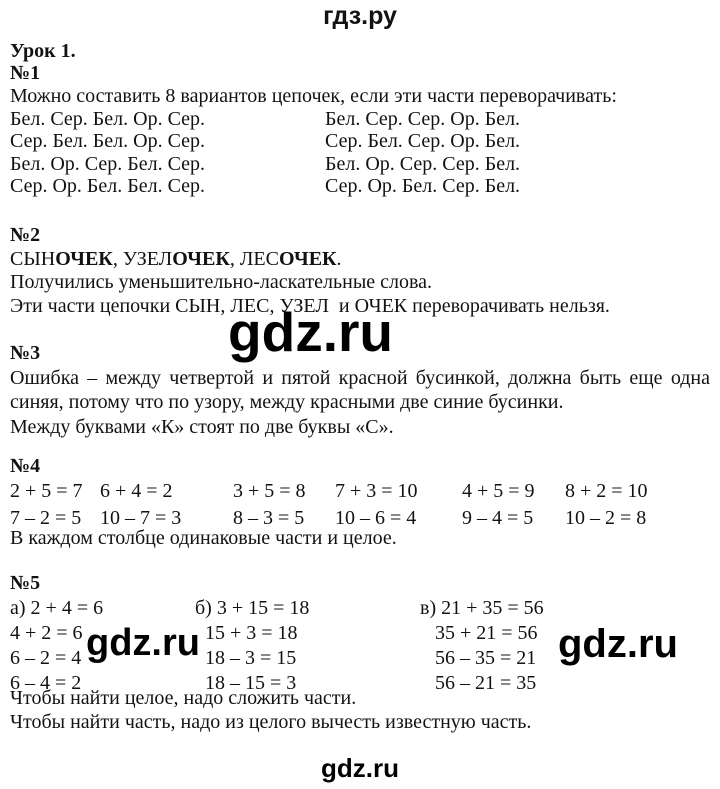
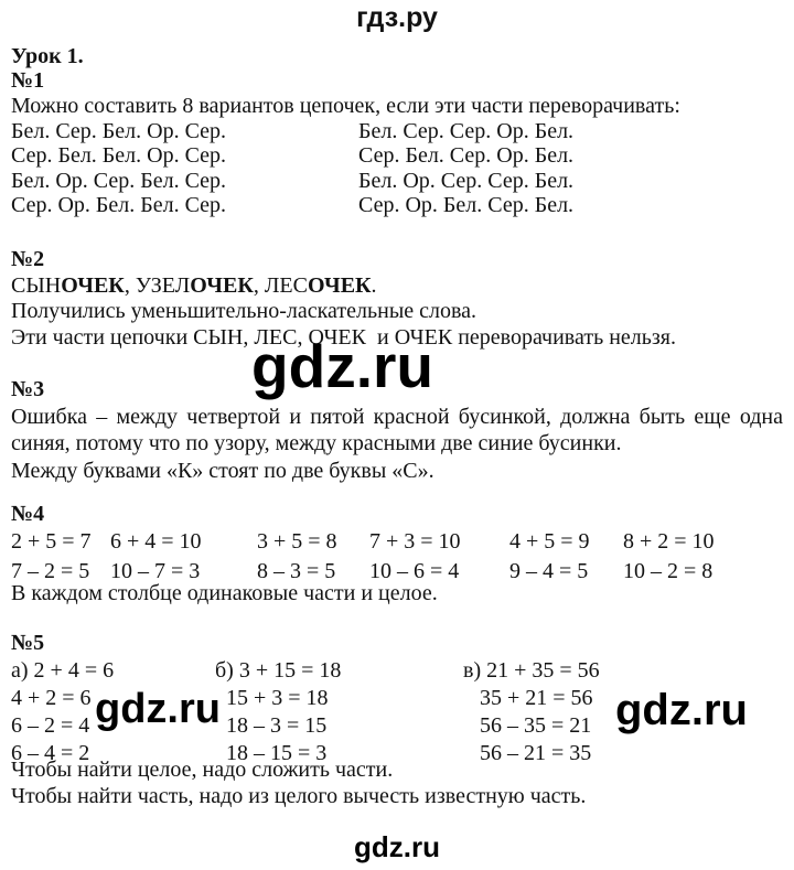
  гдз.ру
  Урок 1.
  №1
  Можно составить 8 вариантов цепочек, если эти части переворачивать:
  Бел. Сер. Бел. Ор. Сер.
  Бел. Сер. Сер. Ор. Бел.
  Сер. Бел. Бел. Ор. Сер.
  Сер. Бел. Сер. Ор. Бел.
  Бел. Ор. Сер. Бел. Сер.
  Бел. Ор. Сер. Сер. Бел.
  Сер. Ор. Бел. Бел. Сер.
  Сер. Ор. Бел. Сер. Бел.
  №2
  СЫНОЧЕК, УЗЕЛОЧЕК, ЛЕСОЧЕК.
  Получились уменьшительно-ласкательные слова.
- Эти части цепочки СЫН, ЛЕС, УЗЕЛ и ОЧЕК переворачивать нельзя.
+ Эти части цепочки СЫН, ЛЕС, ОЧЕК и ОЧЕК переворачивать нельзя.
  gdz.ru
  №3
  Ошибка – между четвертой и пятой красной бусинкой, должна быть еще одна
  синяя, потому что по узору, между красными две синие бусинки.
  Между буквами «К» стоят по две буквы «С».
  №4
  2 + 5 = 7
- 6 + 4 = 2
+ 6 + 4 = 10
  3 + 5 = 8
  7 + 3 = 10
  4 + 5 = 9
  8 + 2 = 10
  7 – 2 = 5
  10 – 7 = 3
  8 – 3 = 5
  10 – 6 = 4
  9 – 4 = 5
  10 – 2 = 8
  В каждом столбце одинаковые части и целое.
  №5
  а) 2 + 4 = 6
  4 + 2 = 6
  6 – 2 = 4
  6 – 4 = 2
  б) 3 + 15 = 18
  15 + 3 = 18
  18 – 3 = 15
  18 – 15 = 3
  в) 21 + 35 = 56
  35 + 21 = 56
  56 – 35 = 21
  56 – 21 = 35
  Чтобы найти целое, надо сложить части.
  Чтобы найти часть, надо из целого вычесть известную часть.
  gdz.ru
  gdz.ru
  gdz.ru
